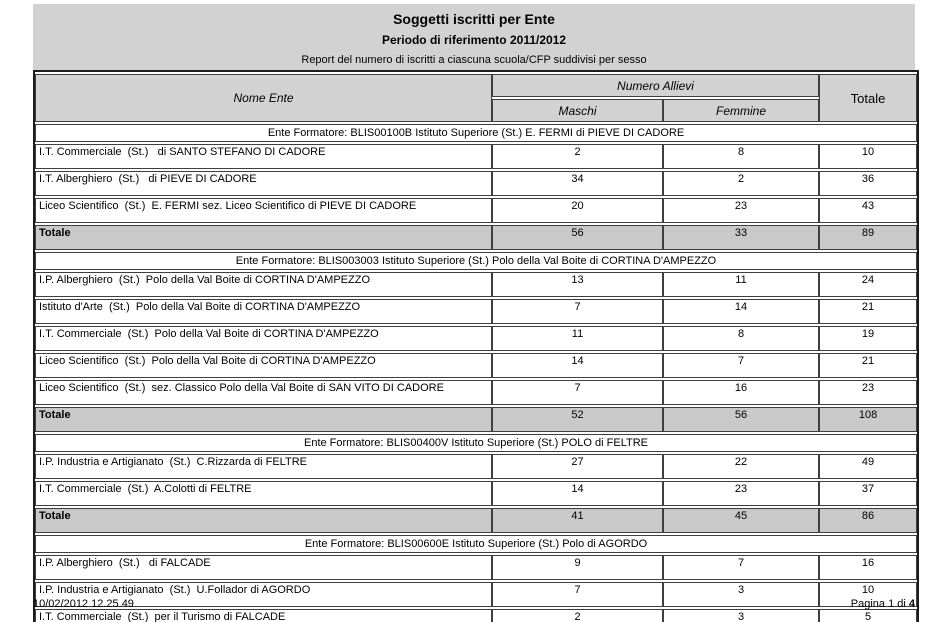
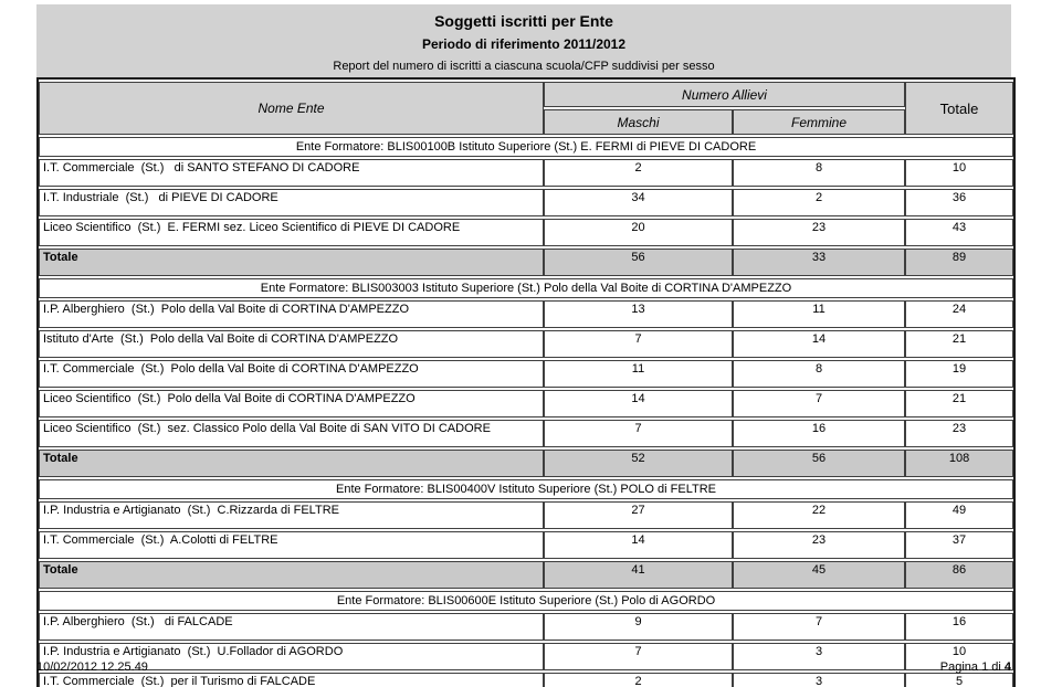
  Soggetti iscritti per Ente
  Periodo di riferimento 2011/2012
  Report del numero di iscritti a ciascuna scuola/CFP suddivisi per sesso
  Nome Ente	Numero Allievi	Totale
  Maschi	Femmine
  Ente Formatore: BLIS00100B Istituto Superiore (St.) E. FERMI di PIEVE DI CADORE
  I.T. Commerciale (St.) di SANTO STEFANO DI CADORE	2	8	10
- I.T. Alberghiero (St.) di PIEVE DI CADORE	34	2	36
+ I.T. Industriale (St.) di PIEVE DI CADORE	34	2	36
  Liceo Scientifico (St.) E. FERMI sez. Liceo Scientifico di PIEVE DI CADORE	20	23	43
  Totale	56	33	89
  Ente Formatore: BLIS003003 Istituto Superiore (St.) Polo della Val Boite di CORTINA D'AMPEZZO
  I.P. Alberghiero (St.) Polo della Val Boite di CORTINA D'AMPEZZO	13	11	24
  Istituto d'Arte (St.) Polo della Val Boite di CORTINA D'AMPEZZO	7	14	21
  I.T. Commerciale (St.) Polo della Val Boite di CORTINA D'AMPEZZO	11	8	19
  Liceo Scientifico (St.) Polo della Val Boite di CORTINA D'AMPEZZO	14	7	21
  Liceo Scientifico (St.) sez. Classico Polo della Val Boite di SAN VITO DI CADORE	7	16	23
  Totale	52	56	108
  Ente Formatore: BLIS00400V Istituto Superiore (St.) POLO di FELTRE
  I.P. Industria e Artigianato (St.) C.Rizzarda di FELTRE	27	22	49
  I.T. Commerciale (St.) A.Colotti di FELTRE	14	23	37
  Totale	41	45	86
  Ente Formatore: BLIS00600E Istituto Superiore (St.) Polo di AGORDO
  I.P. Alberghiero (St.) di FALCADE	9	7	16
  I.P. Industria e Artigianato (St.) U.Follador di AGORDO	7	3	10
  I.T. Commerciale (St.) per il Turismo di FALCADE	2	3	5
  10/02/2012 12.25.49
  Pagina 1 di 4
